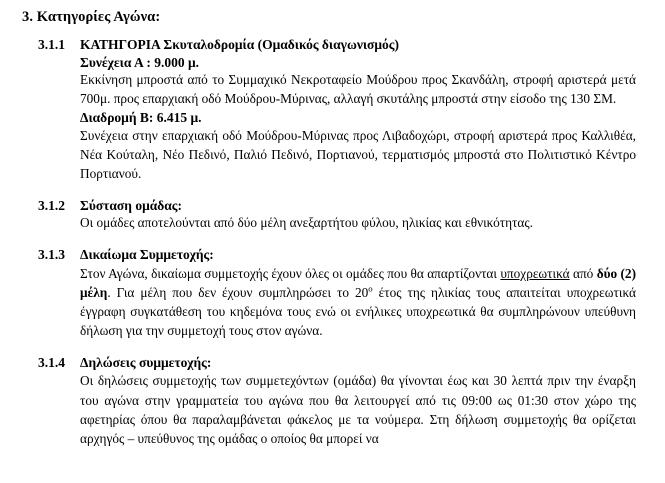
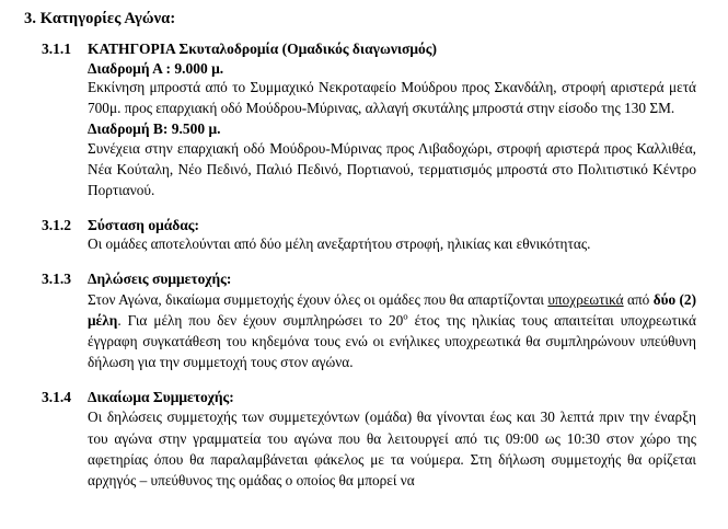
  3. Κατηγορίες Αγώνα:
  3.1.1
  ΚΑΤΗΓΟΡΙΑ Σκυταλοδρομία (Ομαδικός διαγωνισμός)
- Συνέχεια Α : 9.000 μ.
+ Διαδρομή Α : 9.000 μ.
  Εκκίνηση μπροστά από το Συμμαχικό Νεκροταφείο Μούδρου προς Σκανδάλη, στροφή αριστερά μετά 700μ. προς επαρχιακή οδό Μούδρου-Μύρινας, αλλαγή σκυτάλης μπροστά στην είσοδο της 130 ΣΜ.
- Διαδρομή Β: 6.415 μ.
+ Διαδρομή Β: 9.500 μ.
  Συνέχεια στην επαρχιακή οδό Μούδρου-Μύρινας προς Λιβαδοχώρι, στροφή αριστερά προς Καλλιθέα, Νέα Κούταλη, Νέο Πεδινό, Παλιό Πεδινό, Πορτιανού, τερματισμός μπροστά στο Πολιτιστικό Κέντρο Πορτιανού.
  3.1.2
  Σύσταση ομάδας:
- Οι ομάδες αποτελούνται από δύο μέλη ανεξαρτήτου φύλου, ηλικίας και εθνικότητας.
+ Οι ομάδες αποτελούνται από δύο μέλη ανεξαρτήτου στροφή, ηλικίας και εθνικότητας.
  3.1.3
- Δικαίωμα Συμμετοχής:
+ Δηλώσεις συμμετοχής:
  Στον Αγώνα, δικαίωμα συμμετοχής έχουν όλες οι ομάδες που θα απαρτίζονται υποχρεωτικά από δύο (2) μέλη. Για μέλη που δεν έχουν συμπληρώσει το 20ο έτος της ηλικίας τους απαιτείται υποχρεωτικά έγγραφη συγκατάθεση του κηδεμόνα τους ενώ οι ενήλικες υποχρεωτικά θα συμπληρώνουν υπεύθυνη δήλωση για την συμμετοχή τους στον αγώνα.
  3.1.4
- Δηλώσεις συμμετοχής:
+ Δικαίωμα Συμμετοχής:
- Οι δηλώσεις συμμετοχής των συμμετεχόντων (ομάδα) θα γίνονται έως και 30 λεπτά πριν την έναρξη του αγώνα στην γραμματεία του αγώνα που θα λειτουργεί από τις 09:00 ως 01:30 στον χώρο της αφετηρίας όπου θα παραλαμβάνεται φάκελος με τα νούμερα. Στη δήλωση συμμετοχής θα ορίζεται αρχηγός – υπεύθυνος της ομάδας ο οποίος θα μπορεί να
+ Οι δηλώσεις συμμετοχής των συμμετεχόντων (ομάδα) θα γίνονται έως και 30 λεπτά πριν την έναρξη του αγώνα στην γραμματεία του αγώνα που θα λειτουργεί από τις 09:00 ως 10:30 στον χώρο της αφετηρίας όπου θα παραλαμβάνεται φάκελος με τα νούμερα. Στη δήλωση συμμετοχής θα ορίζεται αρχηγός – υπεύθυνος της ομάδας ο οποίος θα μπορεί να
